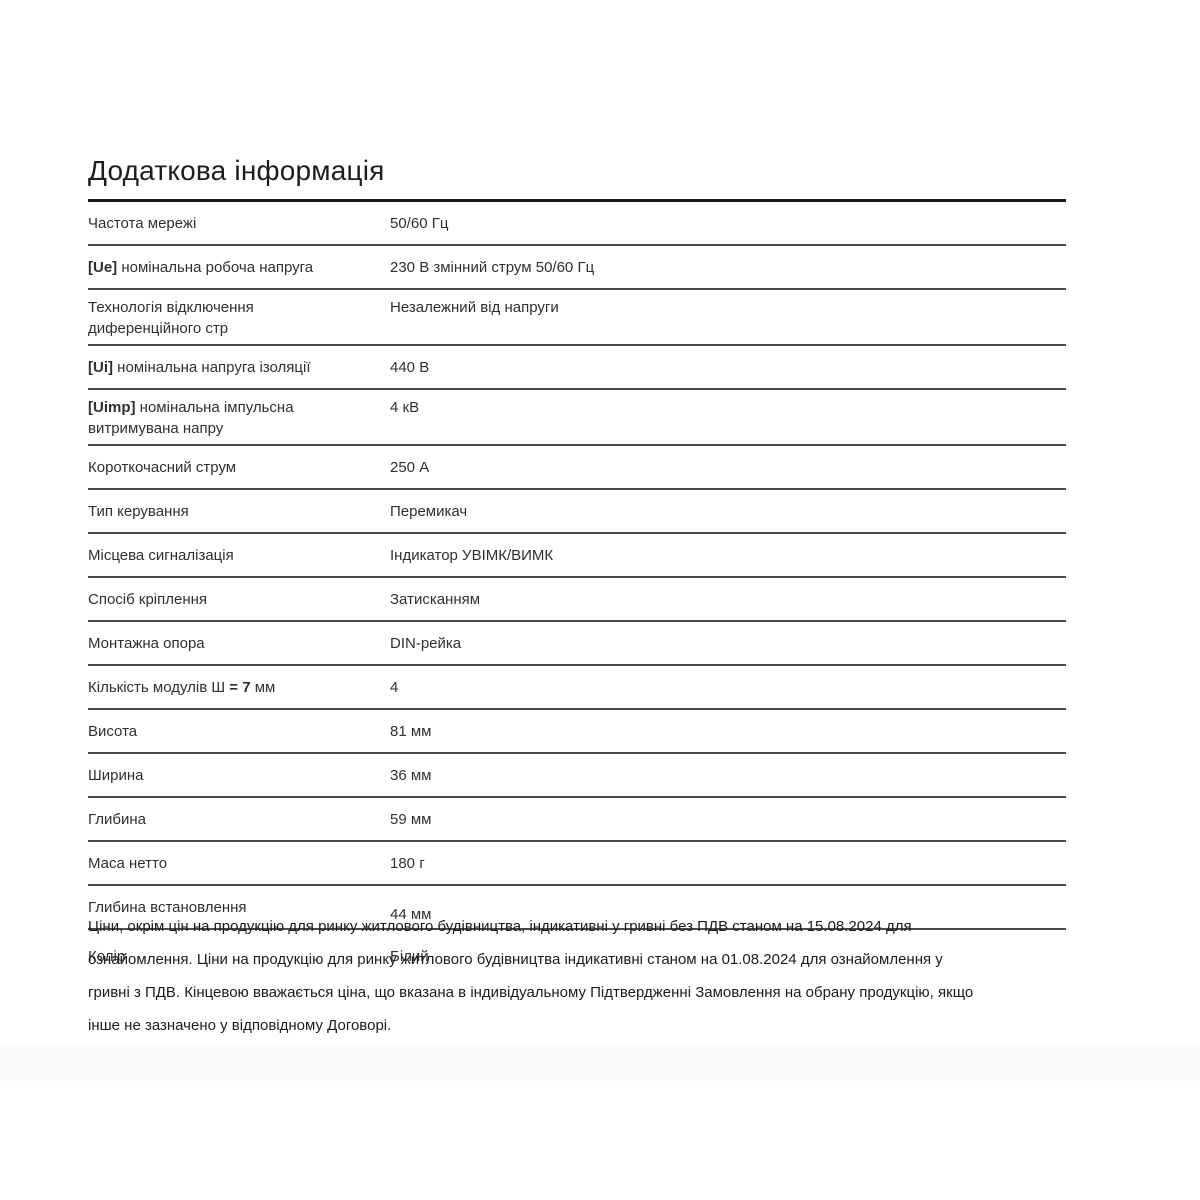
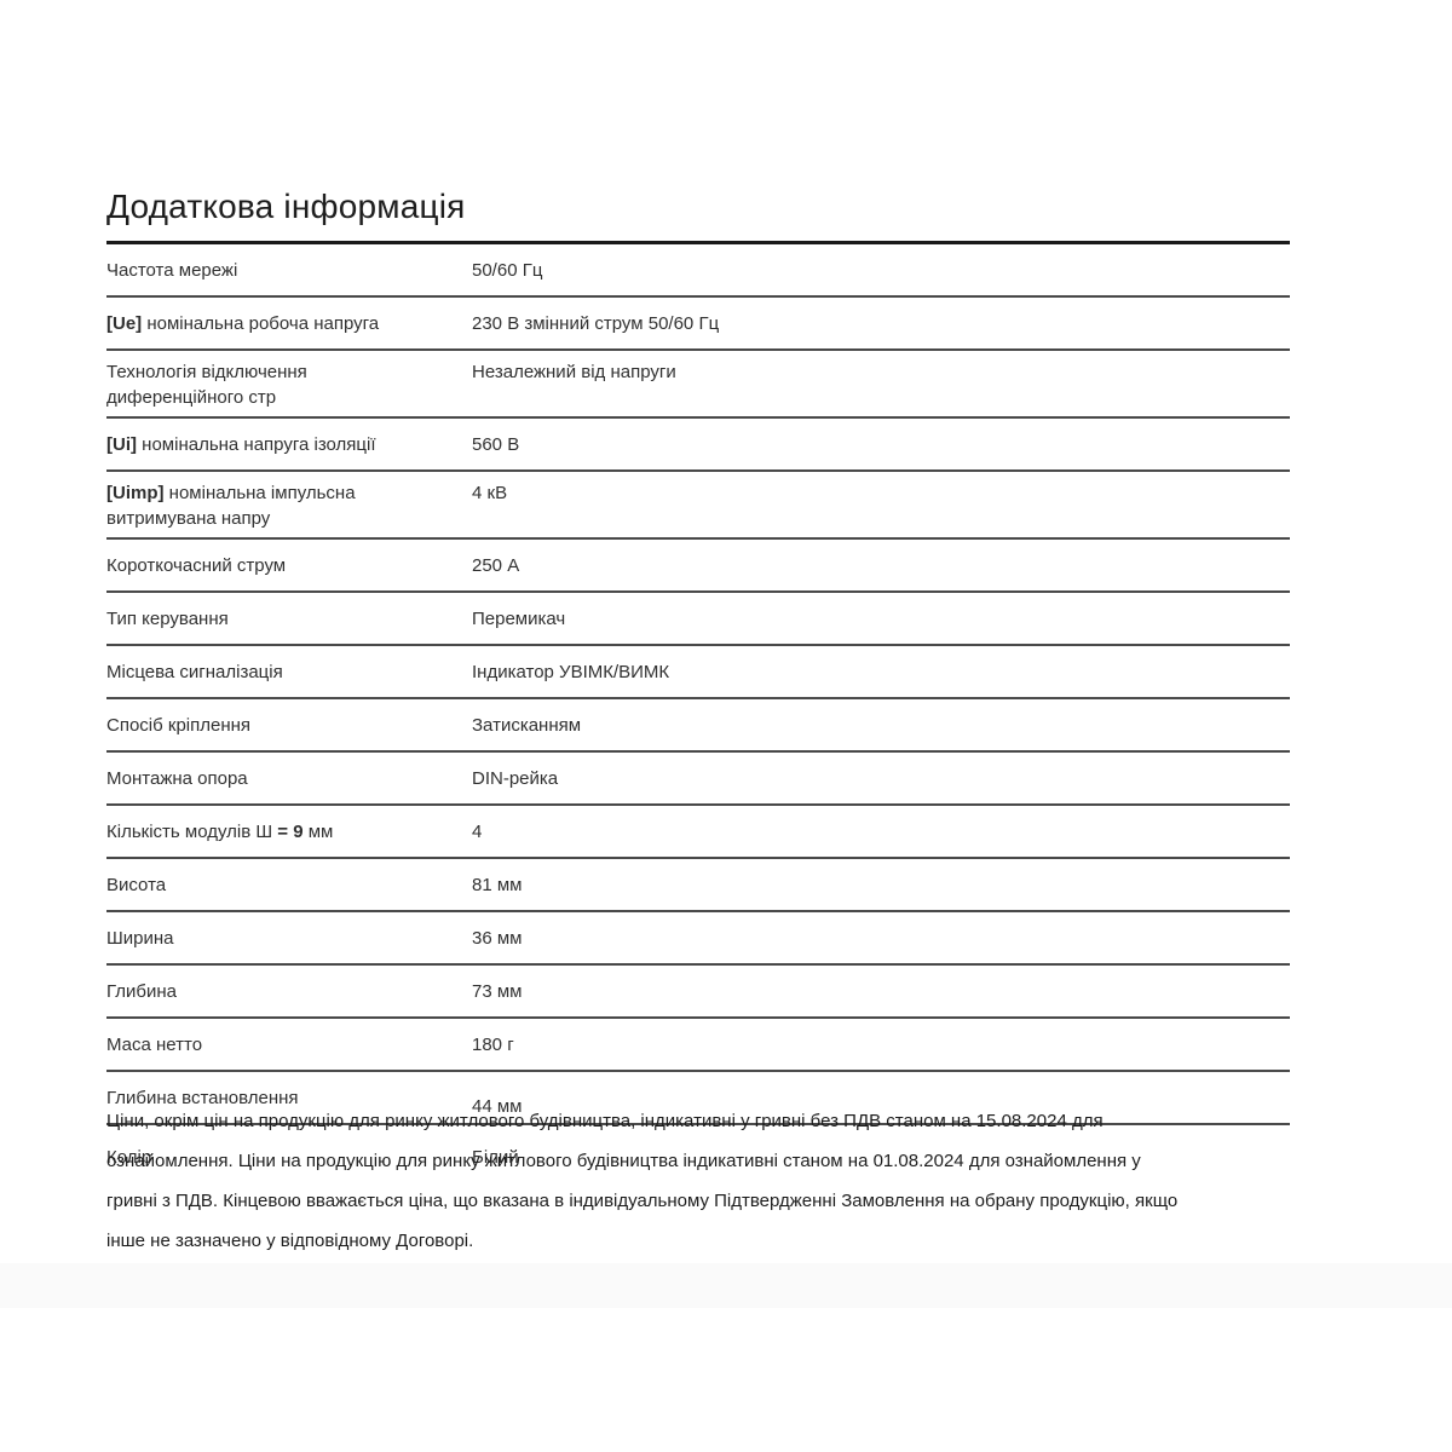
  Додаткова інформація
  Частота мережі
  50/60 Гц
  [Ue] номінальна робоча напруга
  230 В змінний струм 50/60 Гц
  Технологія відключення
  диференційного стр
  Незалежний від напруги
  [Ui] номінальна напруга ізоляції
- 440 В
+ 560 В
  [Uimp] номінальна імпульсна
  витримувана напру
  4 кВ
  Короткочасний струм
  250 А
  Тип керування
  Перемикач
  Місцева сигналізація
  Індикатор УВІМК/ВИМК
  Спосіб кріплення
  Затисканням
  Монтажна опора
  DIN-рейка
- Кількість модулів Ш = 7 мм
+ Кількість модулів Ш = 9 мм
  4
  Висота
  81 мм
  Ширина
  36 мм
  Глибина
- 59 мм
+ 73 мм
  Маса нетто
  180 г
  Глибина встановлення
  44 мм
  Колір
  Білий
  Ціни, окрім цін на продукцію для ринку житлового будівництва, індикативні у гривні без ПДВ станом на 15.08.2024 для
  ознайомлення. Ціни на продукцію для ринку житлового будівництва індикативні станом на 01.08.2024 для ознайомлення у
  гривні з ПДВ. Кінцевою вважається ціна, що вказана в індивідуальному Підтвердженні Замовлення на обрану продукцію, якщо
  інше не зазначено у відповідному Договорі.
